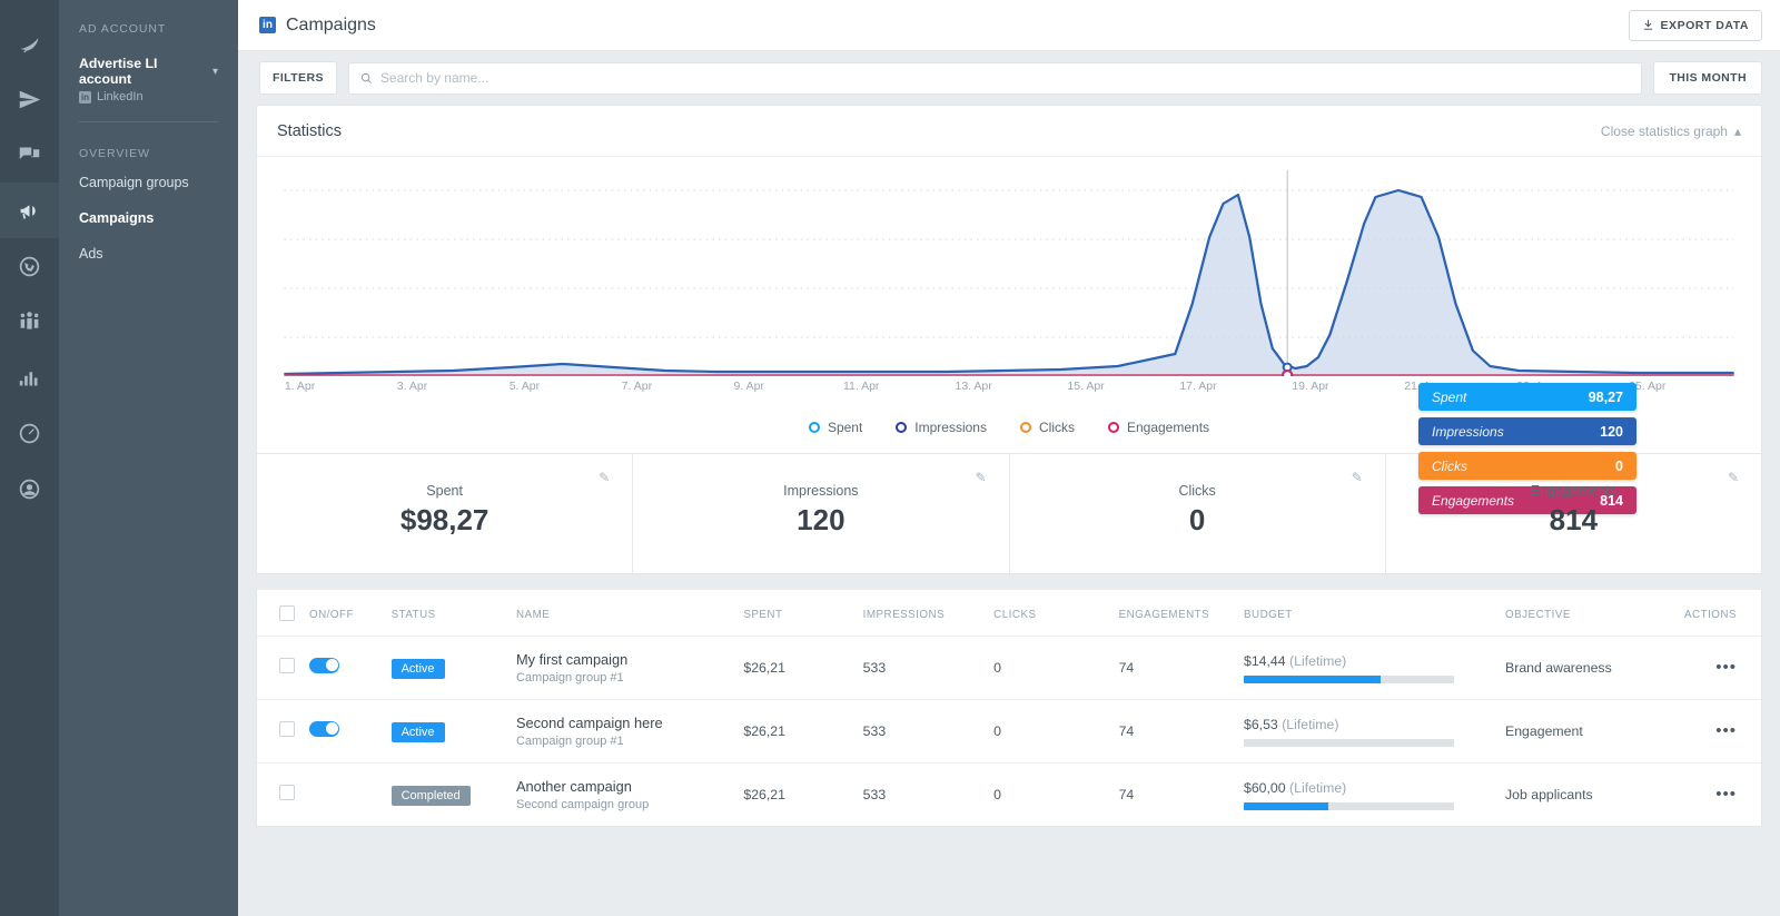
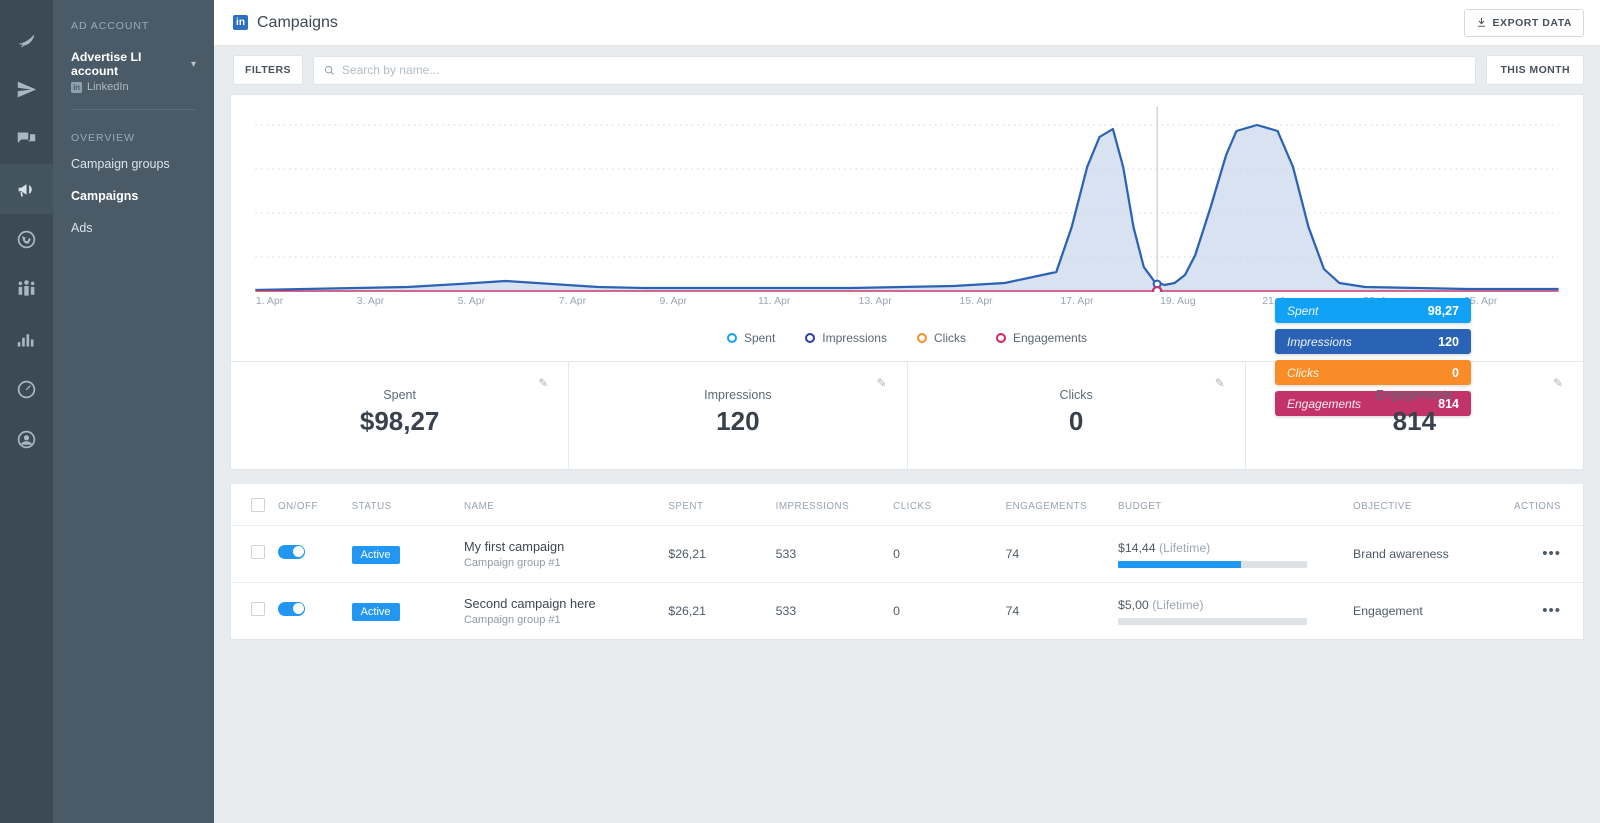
  AD ACCOUNT
  Advertise LI account
  ▾
  in
  LinkedIn
  OVERVIEW
  Campaign groups
  Campaigns
  Ads
  in
  Campaigns
  EXPORT DATA
  FILTERS
  Search by name...
  THIS MONTH
- Statistics
- Close statistics graph
- ▴
  1. Apr
  3. Apr
  5. Apr
  7. Apr
  9. Apr
  11. Apr
  13. Apr
  15. Apr
  17. Apr
- 19. Apr
+ 19. Aug
  5. Apr
  Spent
  98,27
  Impressions
  120
  Clicks
  0
  Engagements
  814
  Spent
  Impressions
  Clicks
  Engagements
  ✎
  Spent
  $98,27
  ✎
  Impressions
  120
  ✎
  Clicks
  0
  ✎
  Engagements
  814
  	ON/OFF	STATUS	NAME	SPENT	IMPRESSIONS	CLICKS	ENGAGEMENTS	BUDGET	OBJECTIVE	ACTIONS
  		Active	My first campaign Campaign group #1	$26,21	533	0	74	$14,44 (Lifetime)	Brand awareness	•••
- 		Active	Second campaign here Campaign group #1	$26,21	533	0	74	$6,53 (Lifetime)	Engagement	•••
+ 		Active	Second campaign here Campaign group #1	$26,21	533	0	74	$5,00 (Lifetime)	Engagement	•••
- 		Completed	Another campaign Second campaign group	$26,21	533	0	74	$60,00 (Lifetime)	Job applicants	•••
